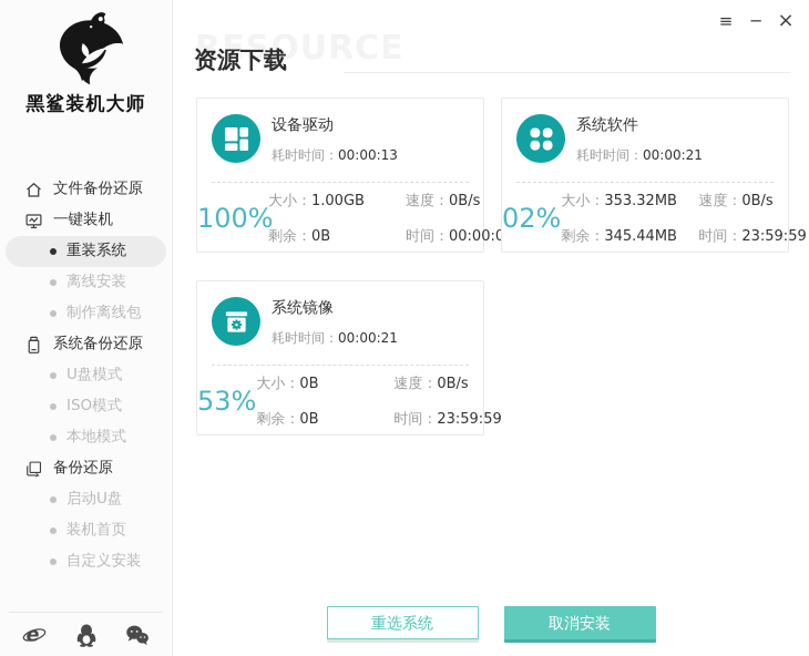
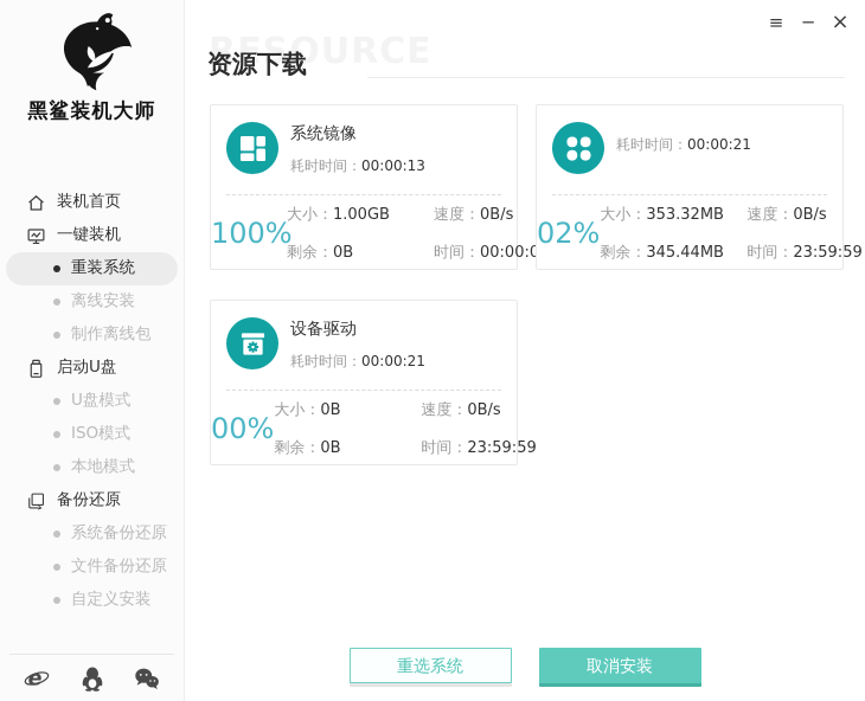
  黑鲨装机大师
- 文件备份还原
+ 装机首页
  一键装机
  重装系统
  离线安装
  制作离线包
- 系统备份还原
+ 启动U盘
  U盘模式
  ISO模式
  本地模式
  备份还原
- 启动U盘
+ 系统备份还原
- 装机首页
+ 文件备份还原
  自定义安装
  e
  ≡
  ─
  ×
  RESOURCE
  资源下载
- 设备驱动
+ 系统镜像
  耗时时间：00:00:13
  100%
  大小：1.00GB
  速度：0B/s
  剩余：0B
  时间：00:00:0
- 系统软件
  耗时时间：00:00:21
  02%
  大小：353.32MB
  速度：0B/s
  剩余：345.44MB
  时间：23:59:59
- 系统镜像
+ 设备驱动
  耗时时间：00:00:21
- 53%
+ 00%
  大小：0B
  速度：0B/s
  剩余：0B
  时间：23:59:59
  重选系统
  取消安装
